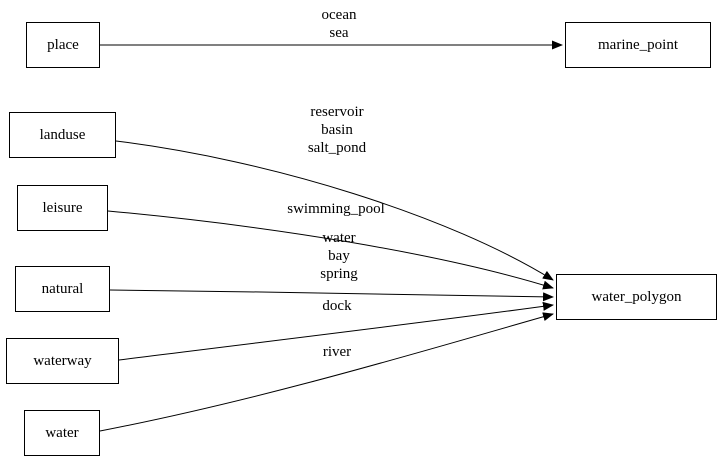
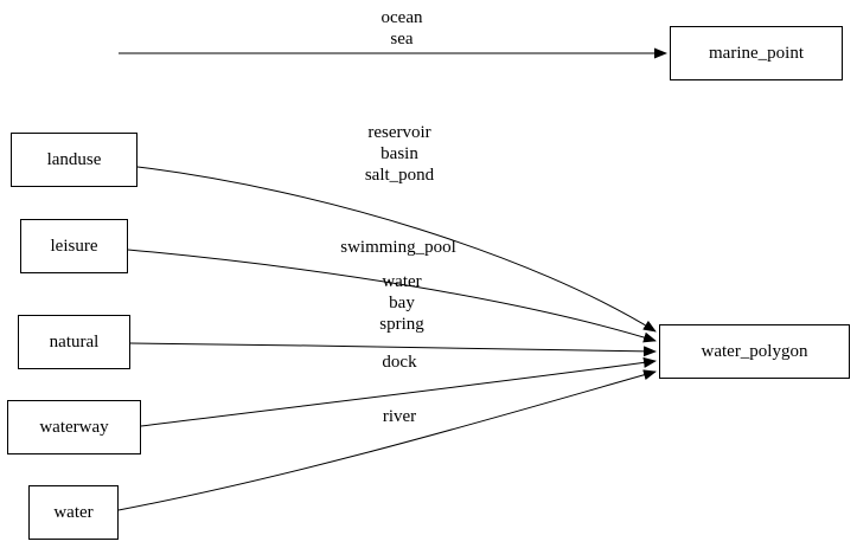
- place
  landuse
  leisure
  natural
  waterway
  water
  marine_point
  water_polygon
  ocean
  sea
  reservoir
  basin
  salt_pond
  swimming_pool
  water
  bay
  spring
  dock
  river
